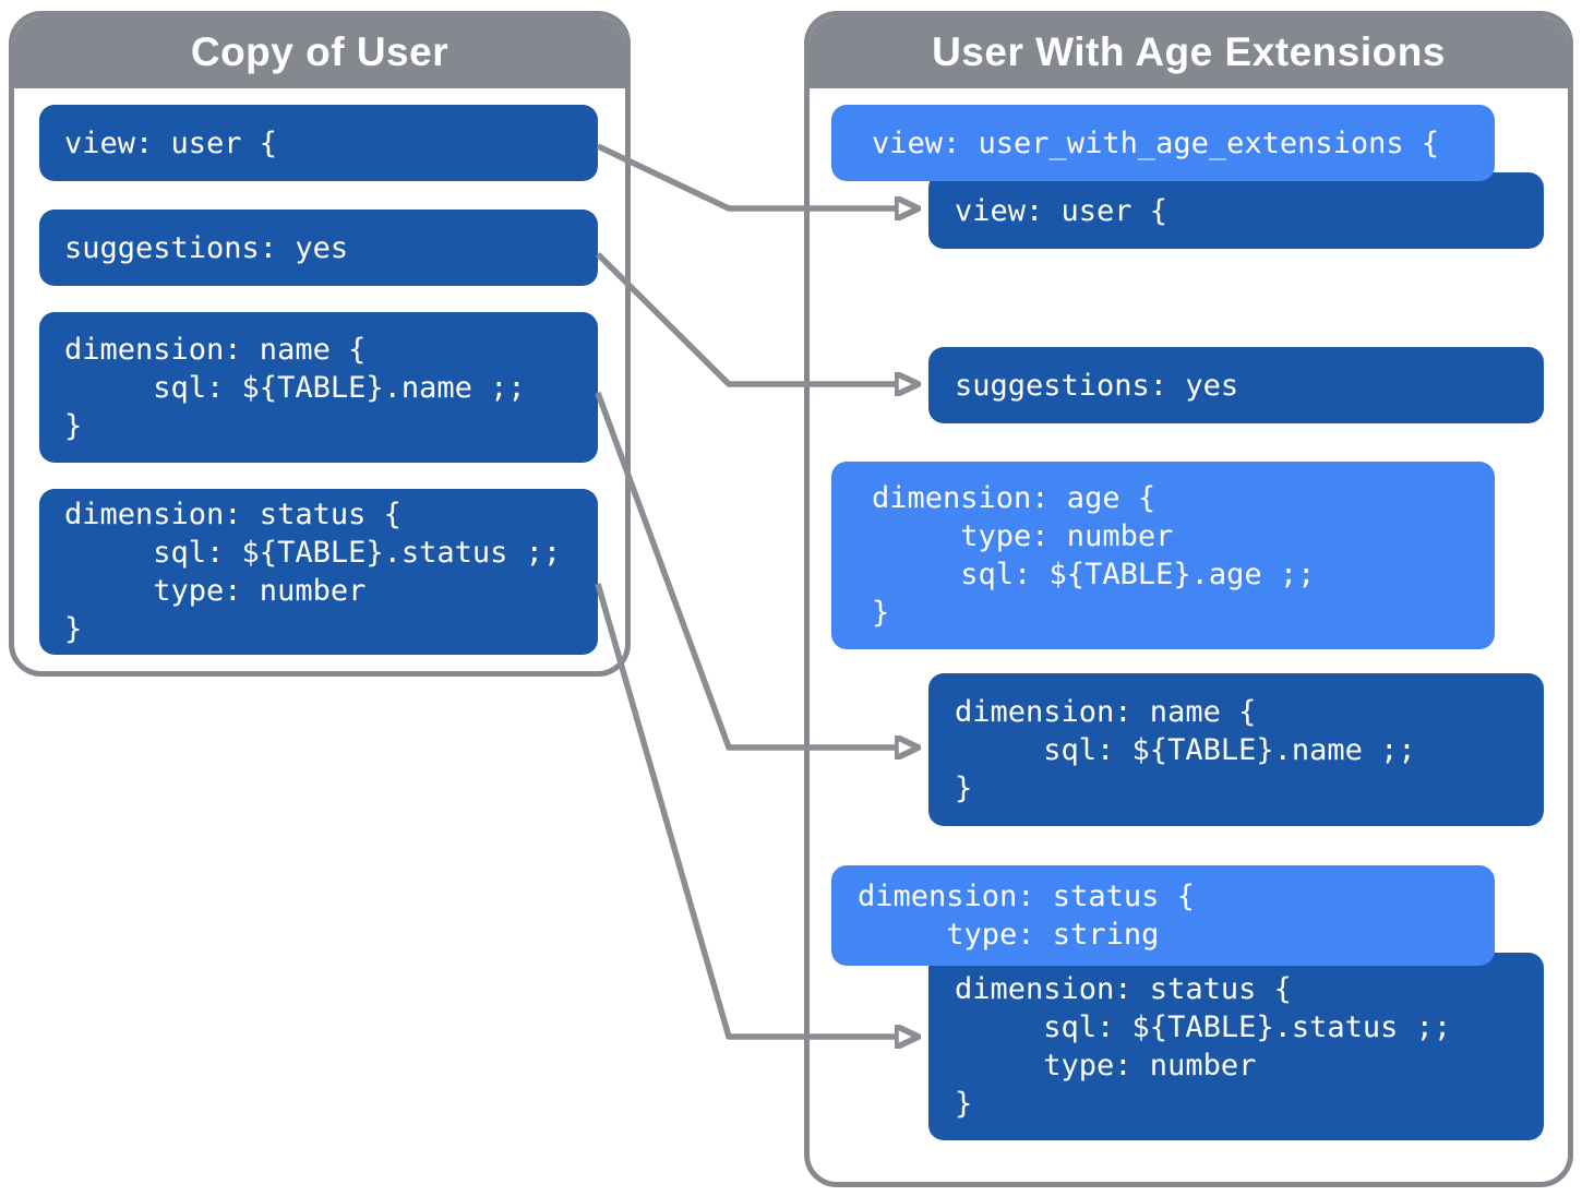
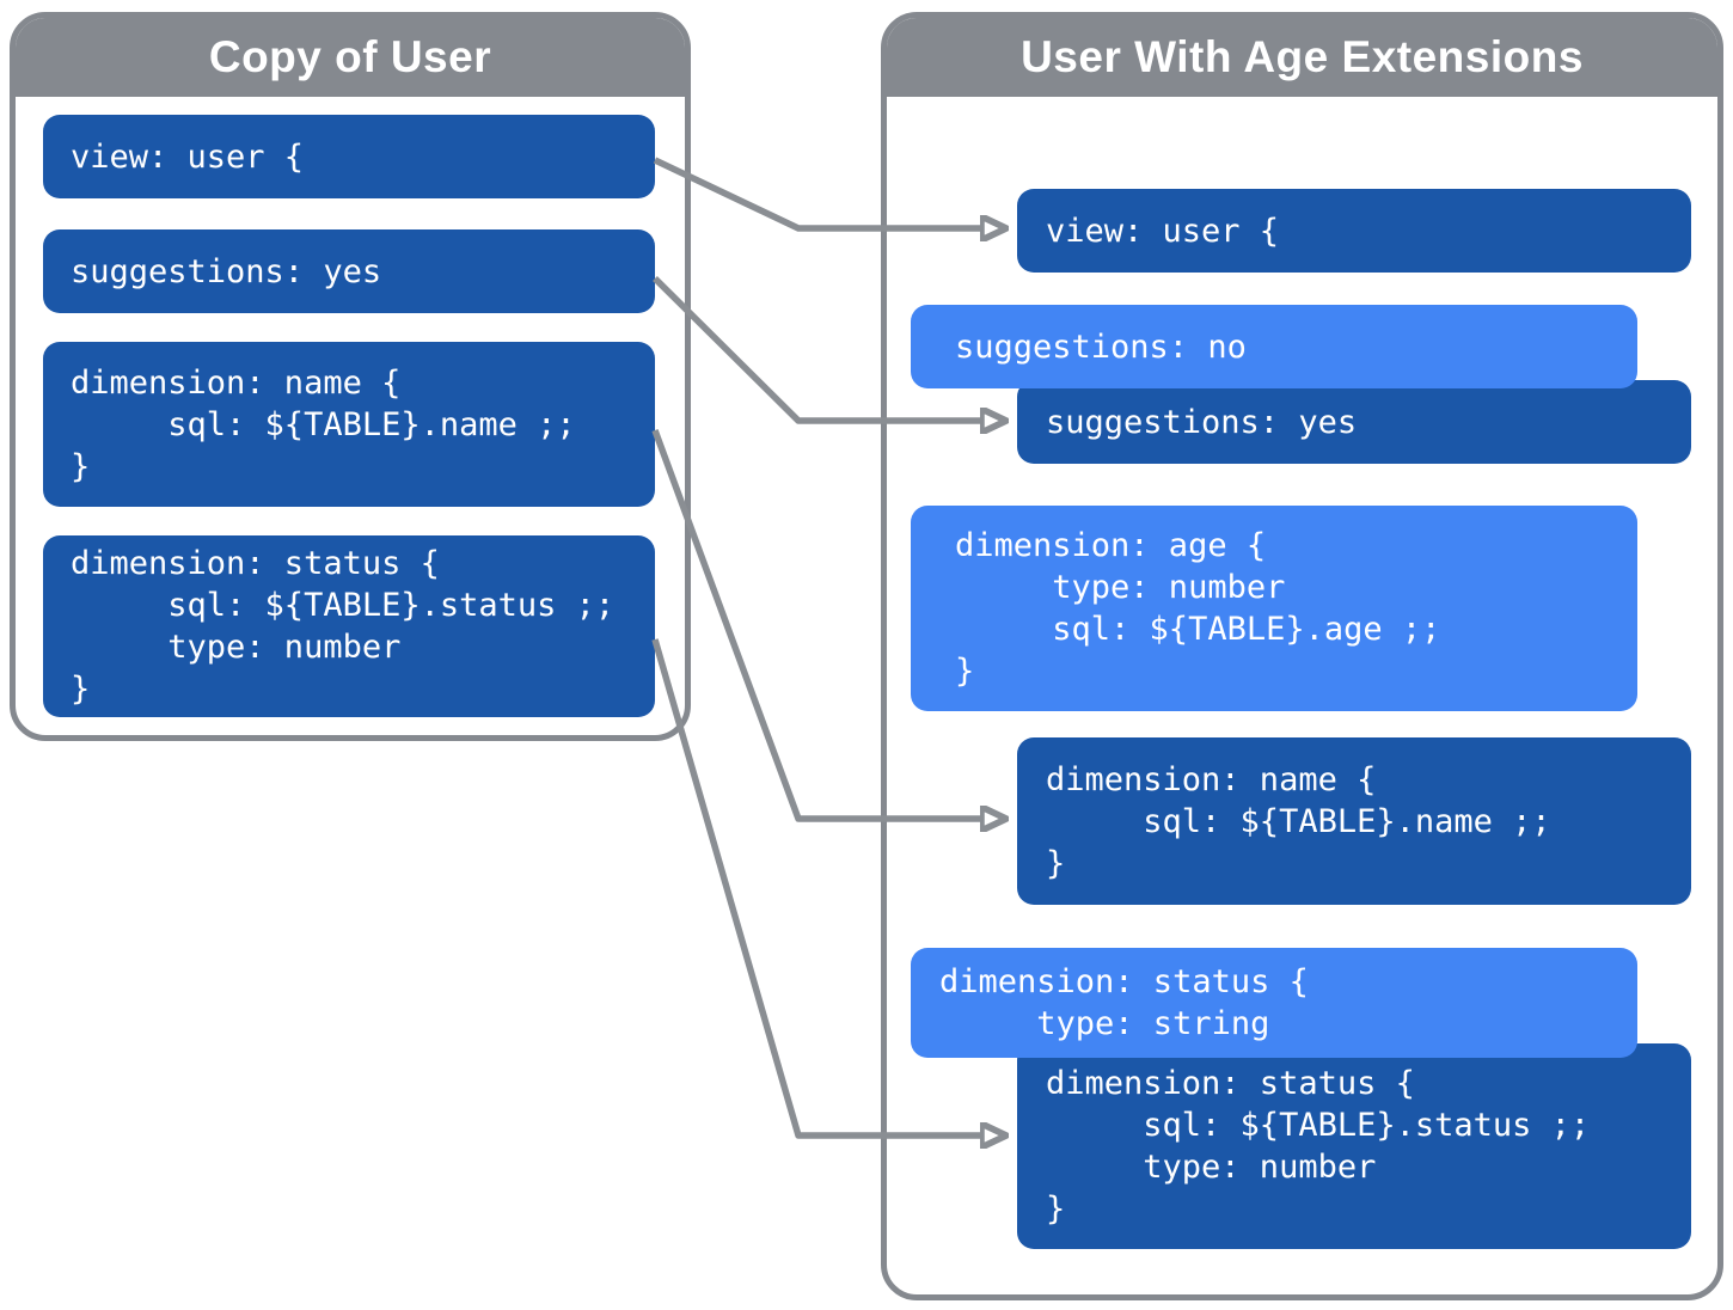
  Copy of User
  User With Age Extensions
  view: user {
  suggestions: yes
  dimension: name {
  sql: ${TABLE}.name ;;
  }
  dimension: status {
  sql: ${TABLE}.status ;;
  type: number
  }
- view: user_with_age_extensions {
  view: user {
+ suggestions: no
  suggestions: yes
  dimension: age {
  type: number
  sql: ${TABLE}.age ;;
  }
  dimension: name {
  sql: ${TABLE}.name ;;
  }
  dimension: status {
  type: string
  dimension: status {
  sql: ${TABLE}.status ;;
  type: number
  }
